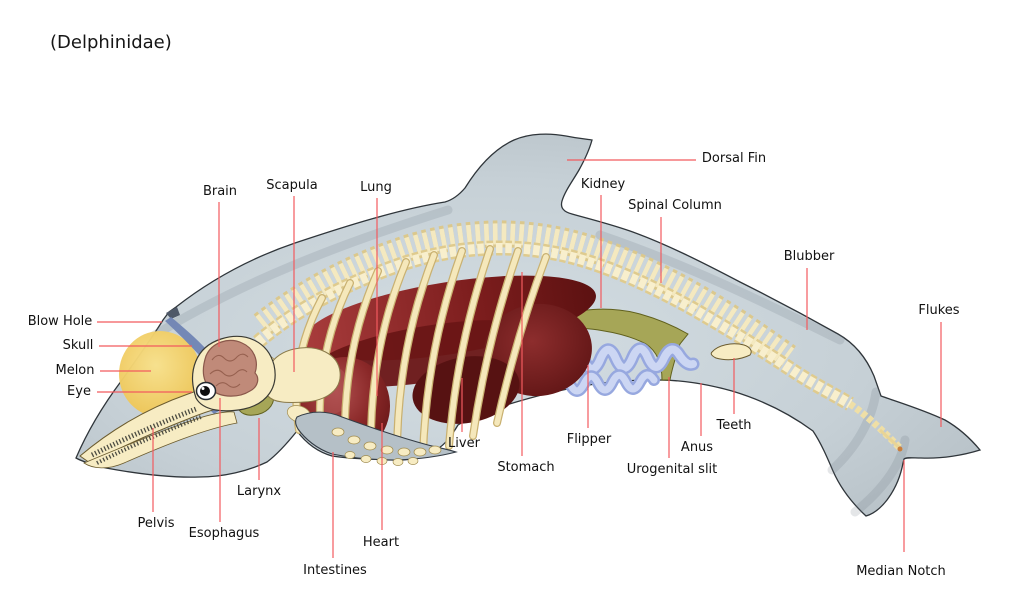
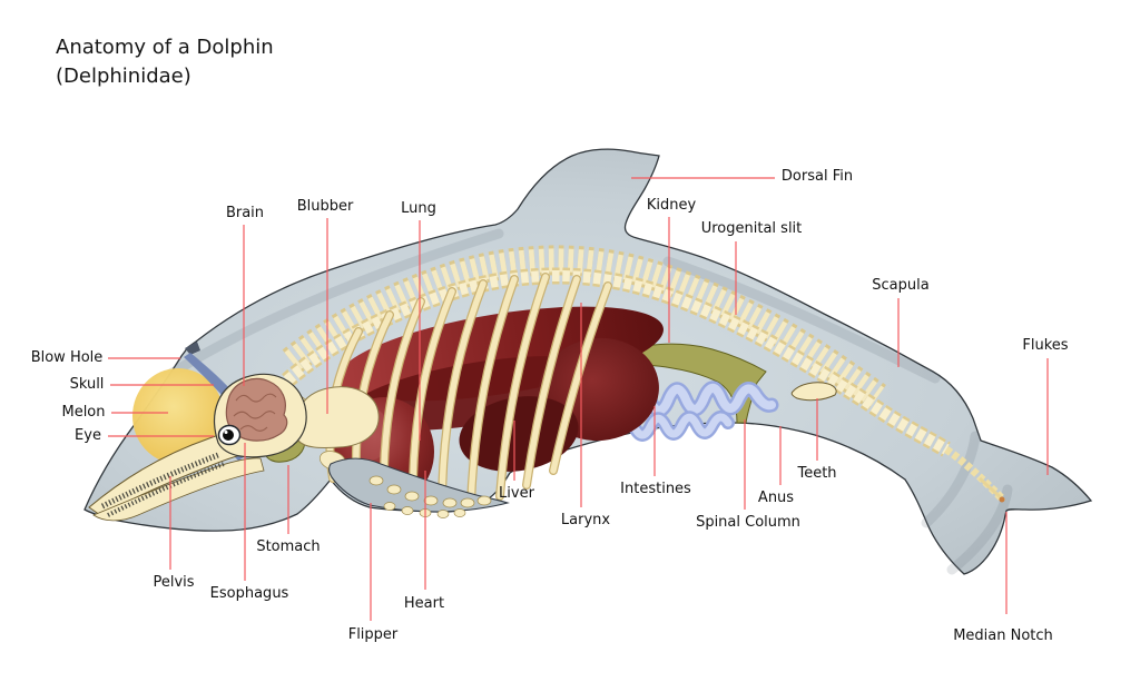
+ Anatomy of a Dolphin
  (Delphinidae)
  Dorsal Fin
  Kidney
- Spinal Column
+ Urogenital slit
- Blubber
+ Scapula
  Flukes
  Brain
- Scapula
+ Blubber
  Lung
  Blow Hole
  Skull
  Melon
  Eye
  Pelvis
  Esophagus
- Larynx
+ Stomach
- Intestines
+ Flipper
  Heart
  Liver
- Stomach
+ Larynx
- Flipper
+ Intestines
- Urogenital slit
+ Spinal Column
  Anus
  Teeth
  Median Notch
